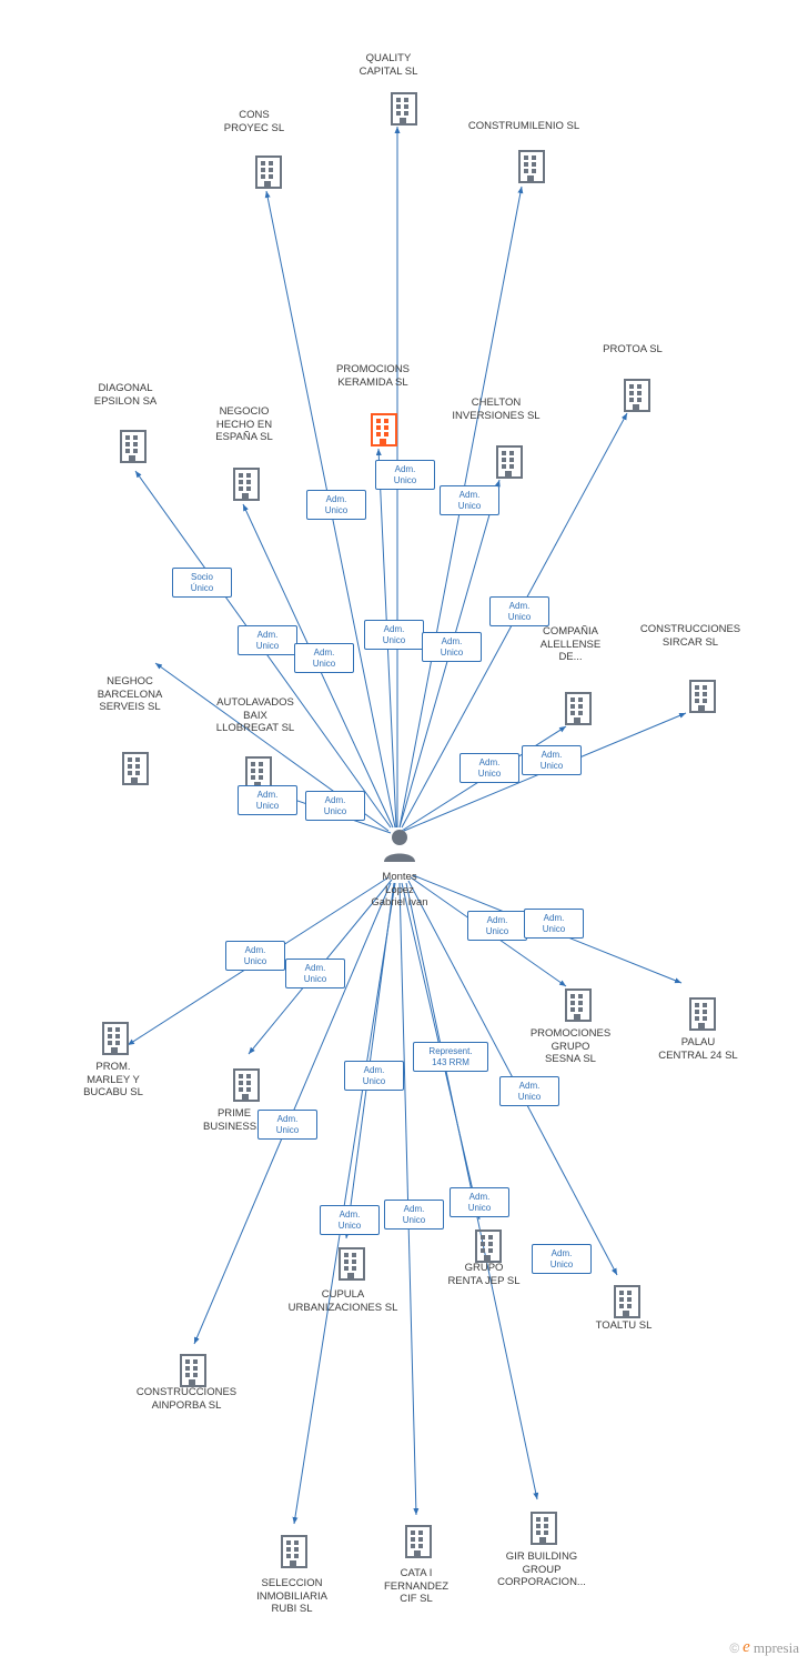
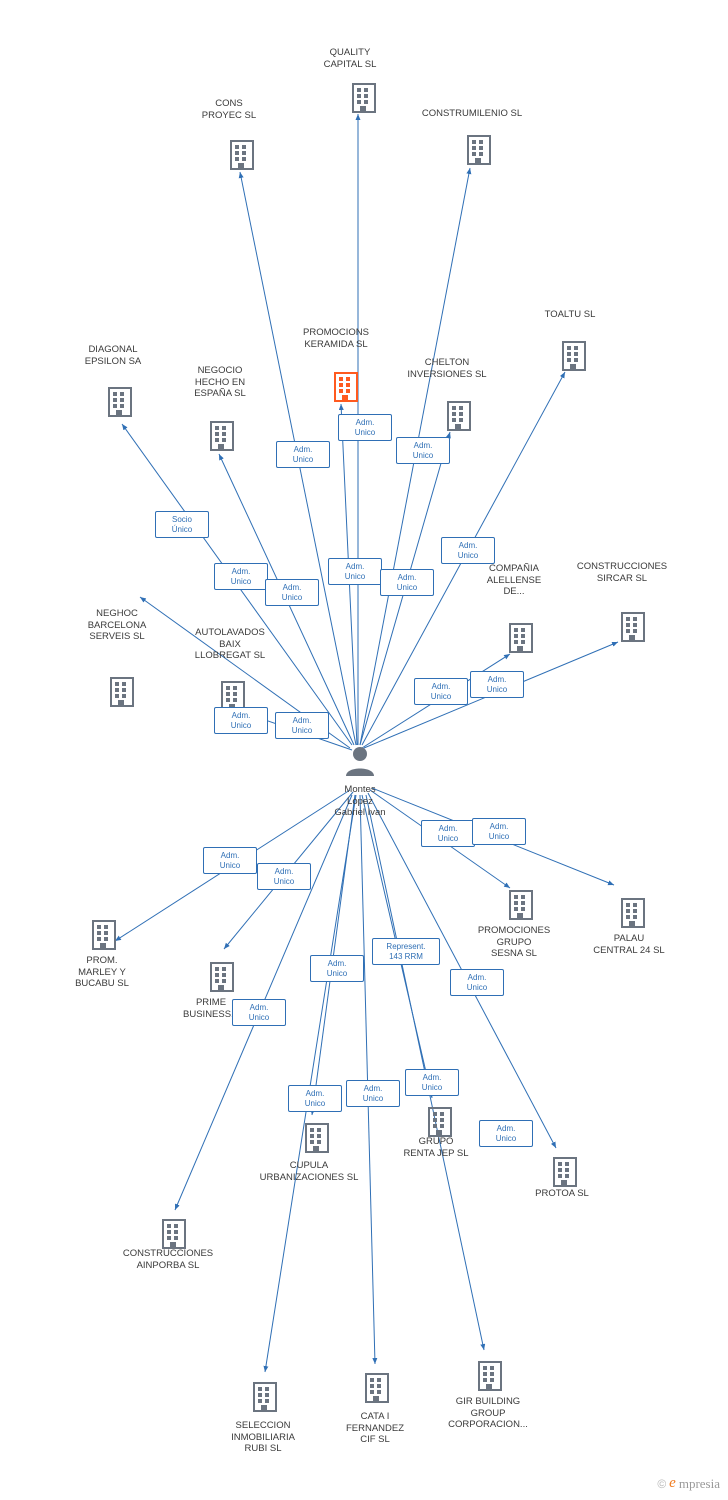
  QUALITY
  CAPITAL SL
  CONS
  PROYEC SL
  CONSTRUMILENIO SL
  DIAGONAL
  EPSILON SA
  NEGOCIO
  HECHO EN
  ESPAÑA SL
  PROMOCIONS
  KERAMIDA SL
  CHELTON
  INVERSIONES SL
- PROTOA SL
+ TOALTU SL
  NEGHOC
  BARCELONA
  SERVEIS SL
  AUTOLAVADOS
  BAIX
  LLOBREGAT SL
  COMPAÑIA
  ALELLENSE
  DE...
  CONSTRUCCIONES
  SIRCAR SL
  PROM.
  MARLEY Y
  BUCABU SL
  PRIME
  BUSINESS
  PROMOCIONES
  GRUPO
  SESNA SL
  PALAU
  CENTRAL 24 SL
  CONSTRUCCIONES
  AINPORBA SL
  CUPULA
  URBANIZACIONES SL
  GRUPO
  RENTA JEP SL
- TOALTU SL
+ PROTOA SL
  SELECCION
  INMOBILIARIA
  RUBI SL
  CATA I
  FERNANDEZ
  CIF SL
  GIR BUILDING
  GROUP
  CORPORACION...
  Adm.
  Unico
  Adm.
  Unico
  Adm.
  Unico
  Socio
  Único
  Adm.
  Unico
  Adm.
  Unico
  Adm.
  Unico
  Adm.
  Unico
  Adm.
  Unico
  Adm.
  Unico
  Adm.
  Unico
  Adm.
  Unico
  Adm.
  Unico
  Adm.
  Unico
  Adm.
  Unico
  Adm.
  Unico
  Adm.
  Unico
  Adm.
  Unico
  Represent.
  143 RRM
  Adm.
  Unico
  Adm.
  Unico
  Adm.
  Unico
  Adm.
  Unico
  Adm.
  Unico
  Adm.
  Unico
  Montes
  Lopez
  Gabriel Ivan
  ©
  e
  mpresia
